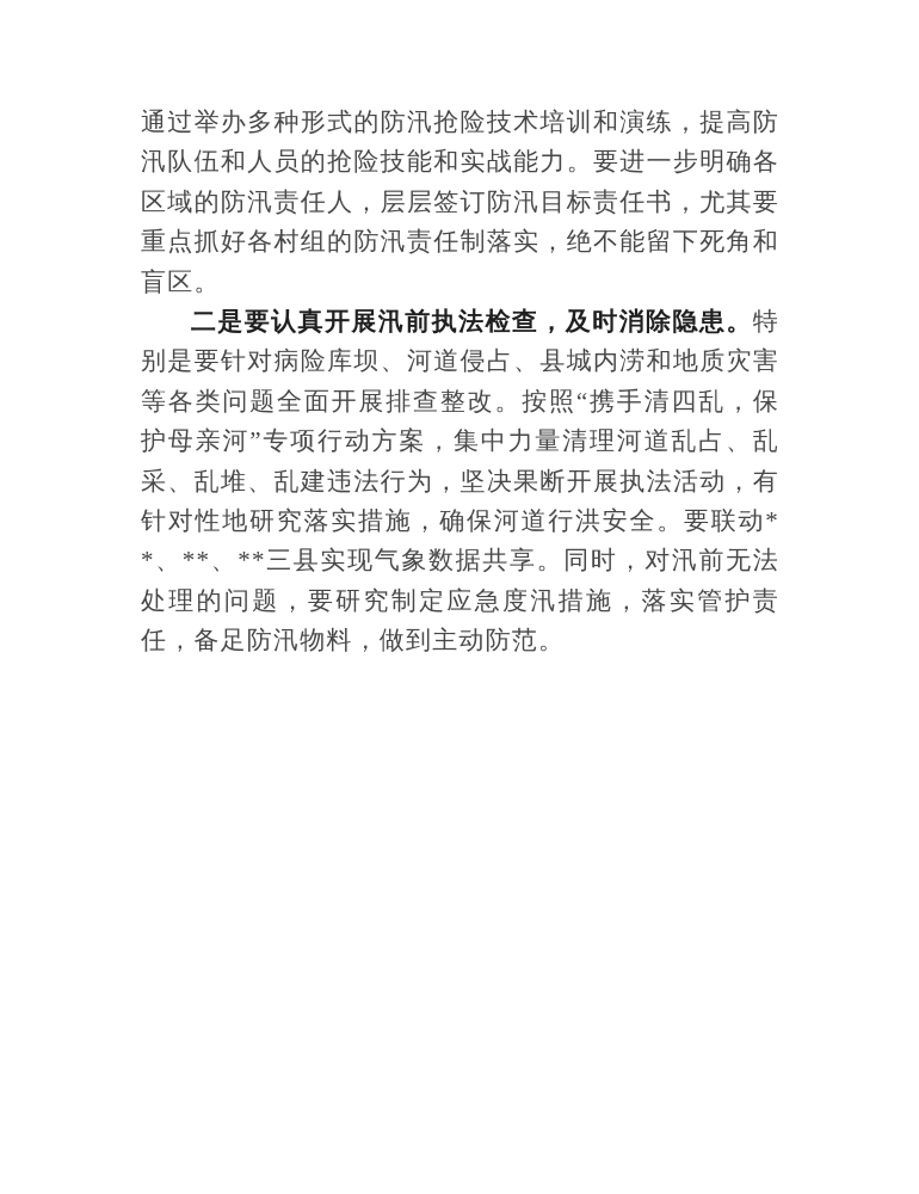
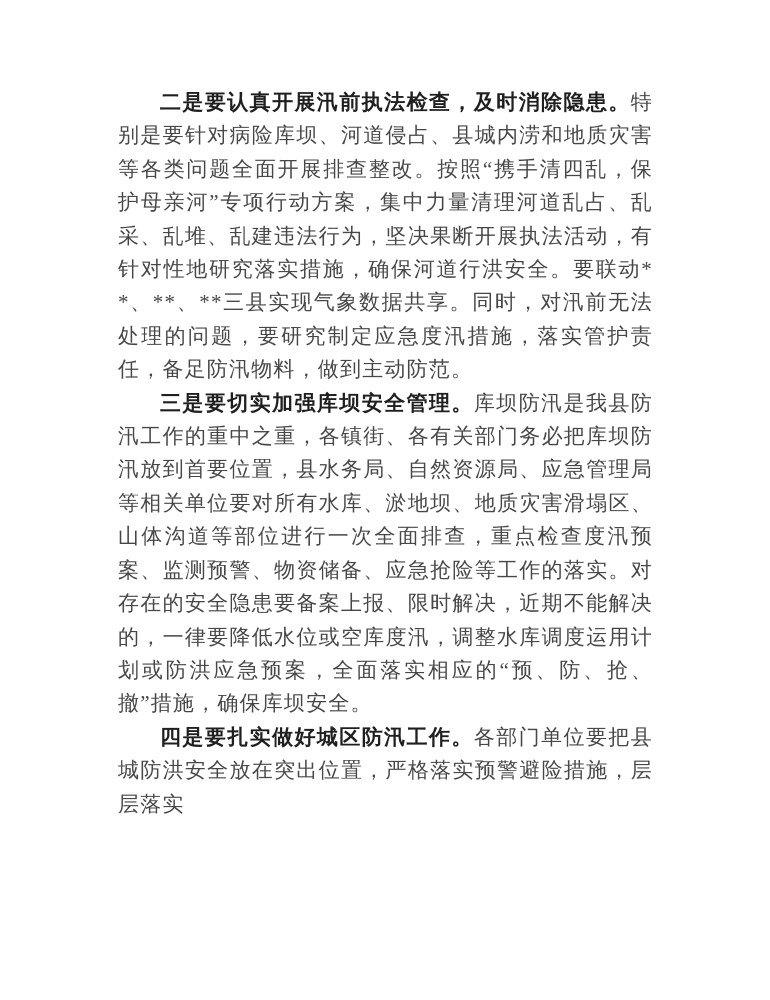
- 通过举办多种形式的防汛抢险技术培训和演练，提高防汛队伍和人员的抢险技能和实战能力。要进一步明确各区域的防汛责任人，层层签订防汛目标责任书，尤其要重点抓好各村组的防汛责任制落实，绝不能留下死角和盲区。
  二是要认真开展汛前执法检查，及时消除隐患。特别是要针对病险库坝、河道侵占、县城内涝和地质灾害等各类问题全面开展排查整改。按照“携手清四乱，保护母亲河”专项行动方案，集中力量清理河道乱占、乱采、乱堆、乱建违法行为，坚决果断开展执法活动，有针对性地研究落实措施，确保河道行洪安全。要联动**、**、**三县实现气象数据共享。同时，对汛前无法处理的问题，要研究制定应急度汛措施，落实管护责任，备足防汛物料，做到主动防范。
+ 三是要切实加强库坝安全管理。库坝防汛是我县防汛工作的重中之重，各镇街、各有关部门务必把库坝防汛放到首要位置，县水务局、自然资源局、应急管理局等相关单位要对所有水库、淤地坝、地质灾害滑塌区、山体沟道等部位进行一次全面排查，重点检查度汛预案、监测预警、物资储备、应急抢险等工作的落实。对存在的安全隐患要备案上报、限时解决，近期不能解决的，一律要降低水位或空库度汛，调整水库调度运用计划或防洪应急预案，全面落实相应的“预、防、抢、撤”措施，确保库坝安全。
+ 四是要扎实做好城区防汛工作。各部门单位要把县城防洪安全放在突出位置，严格落实预警避险措施，层层落实
